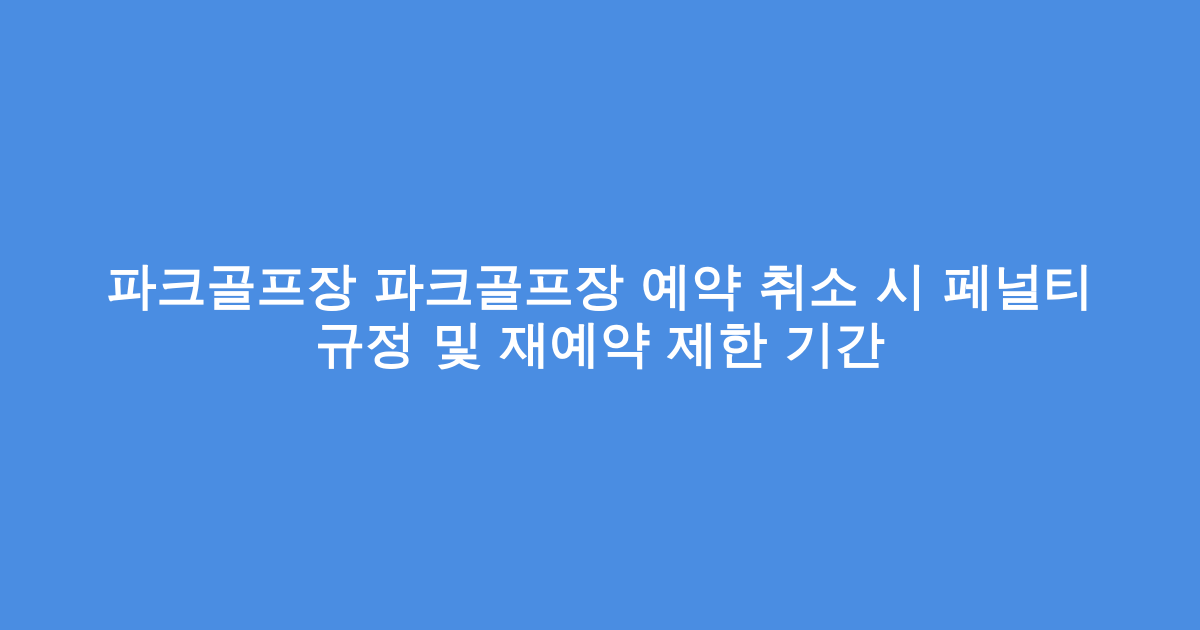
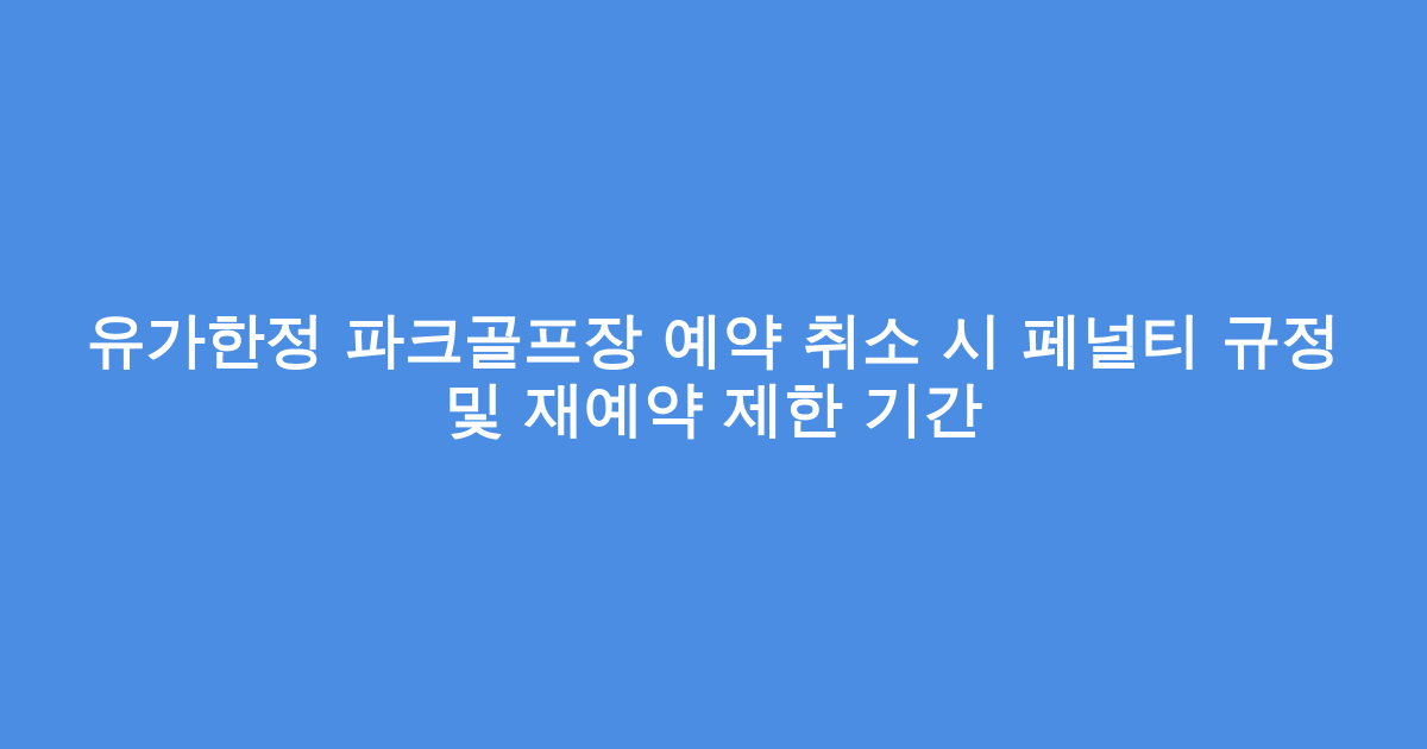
- 파크골프장 파크골프장 예약 취소 시 페널티 규정 및 재예약 제한 기간
+ 유가한정 파크골프장 예약 취소 시 페널티 규정 및 재예약 제한 기간
